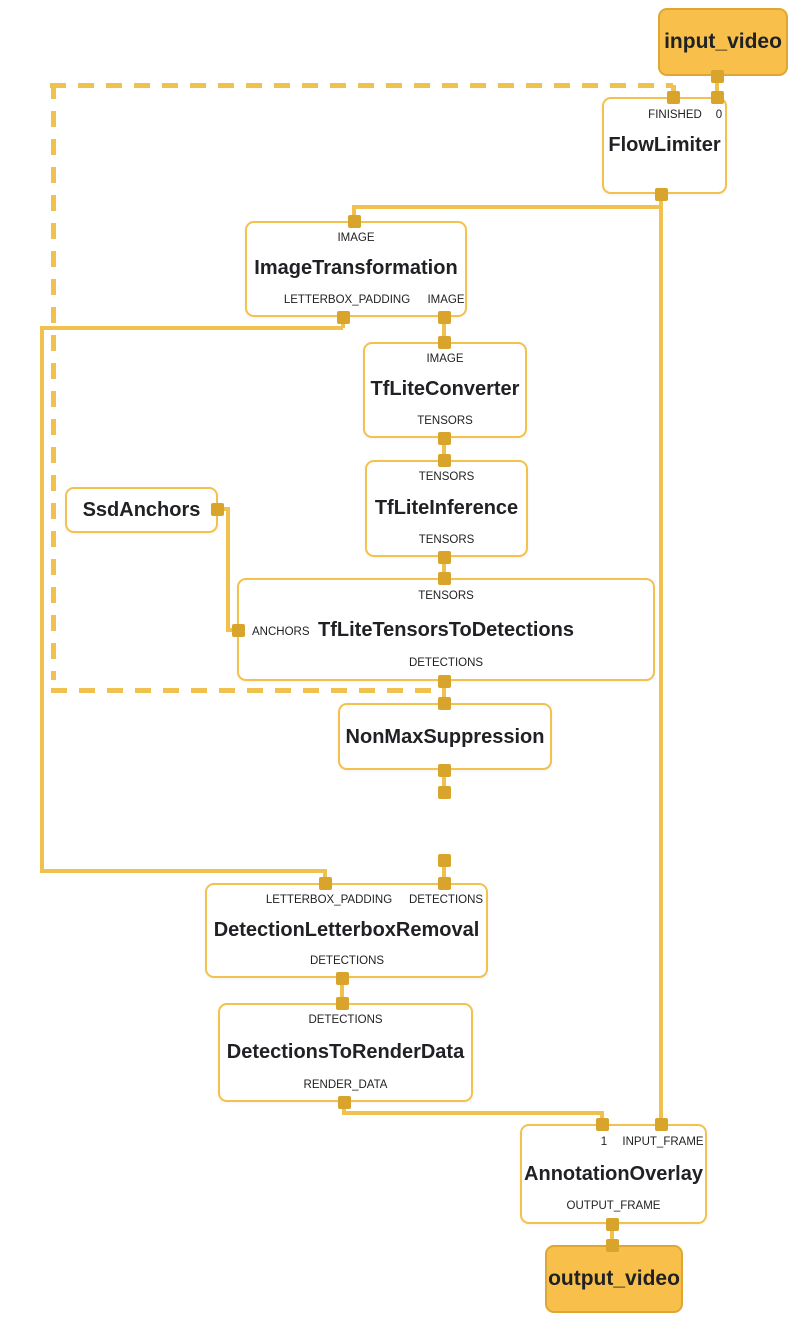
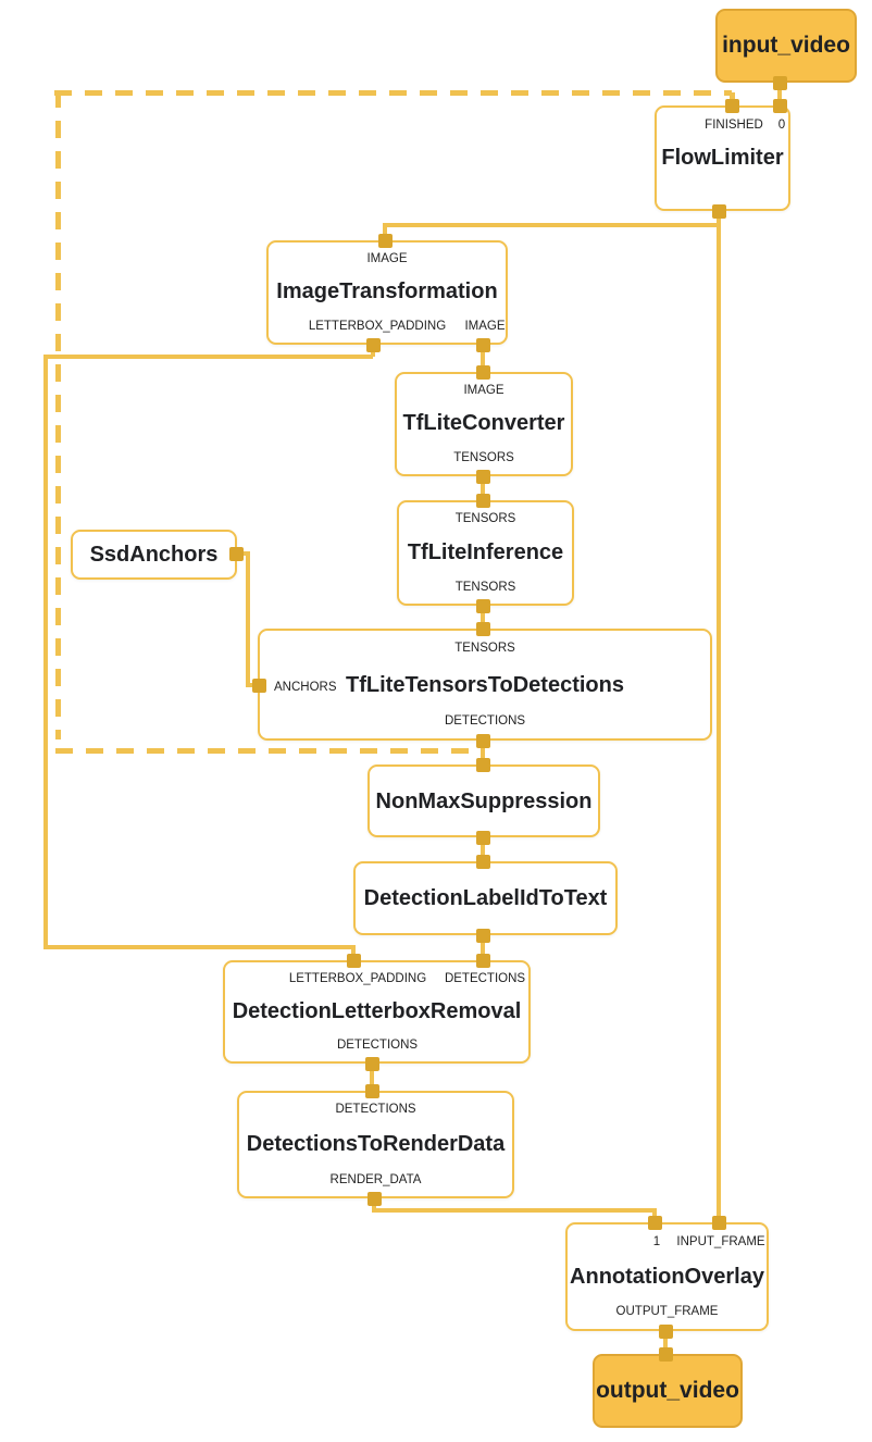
  input_video
  FINISHED
  0
  FlowLimiter
  IMAGE
  ImageTransformation
  LETTERBOX_PADDING
  IMAGE
  IMAGE
  TfLiteConverter
  TENSORS
  TENSORS
  TfLiteInference
  TENSORS
  SsdAnchors
  TENSORS
  ANCHORS
  TfLiteTensorsToDetections
  DETECTIONS
  NonMaxSuppression
+ DetectionLabelIdToText
  LETTERBOX_PADDING
  DETECTIONS
  DetectionLetterboxRemoval
  DETECTIONS
  DETECTIONS
  DetectionsToRenderData
  RENDER_DATA
  1
  INPUT_FRAME
  AnnotationOverlay
  OUTPUT_FRAME
  output_video
